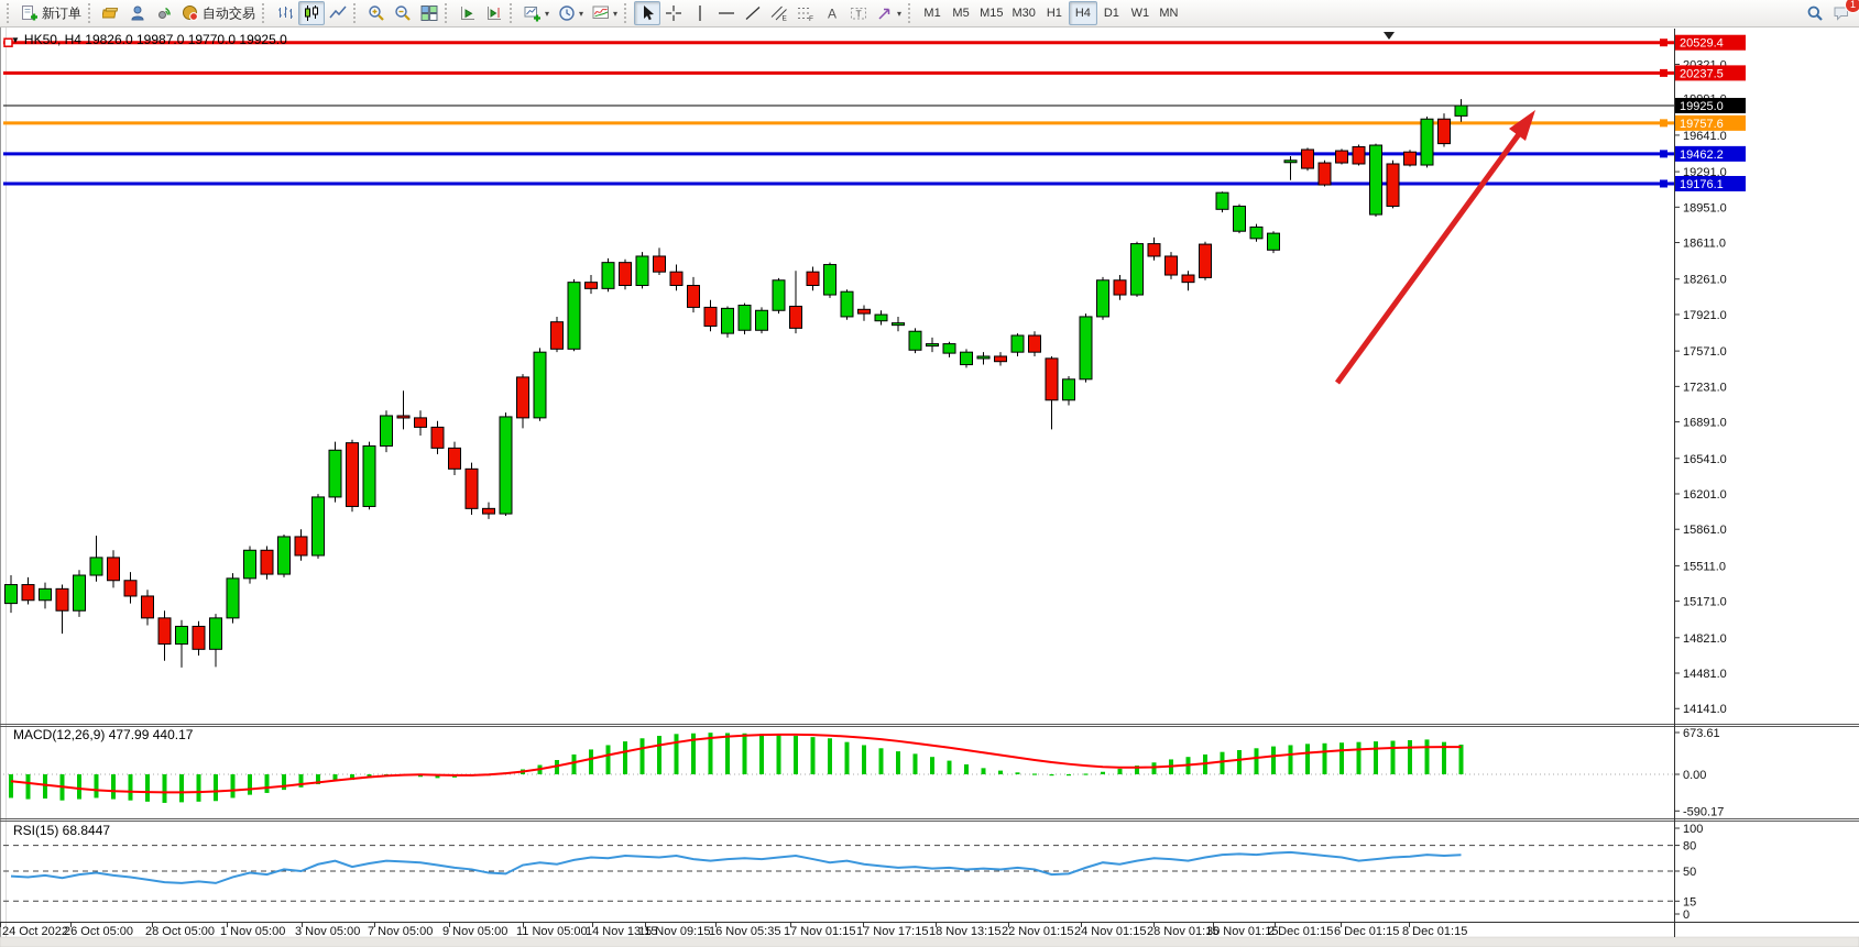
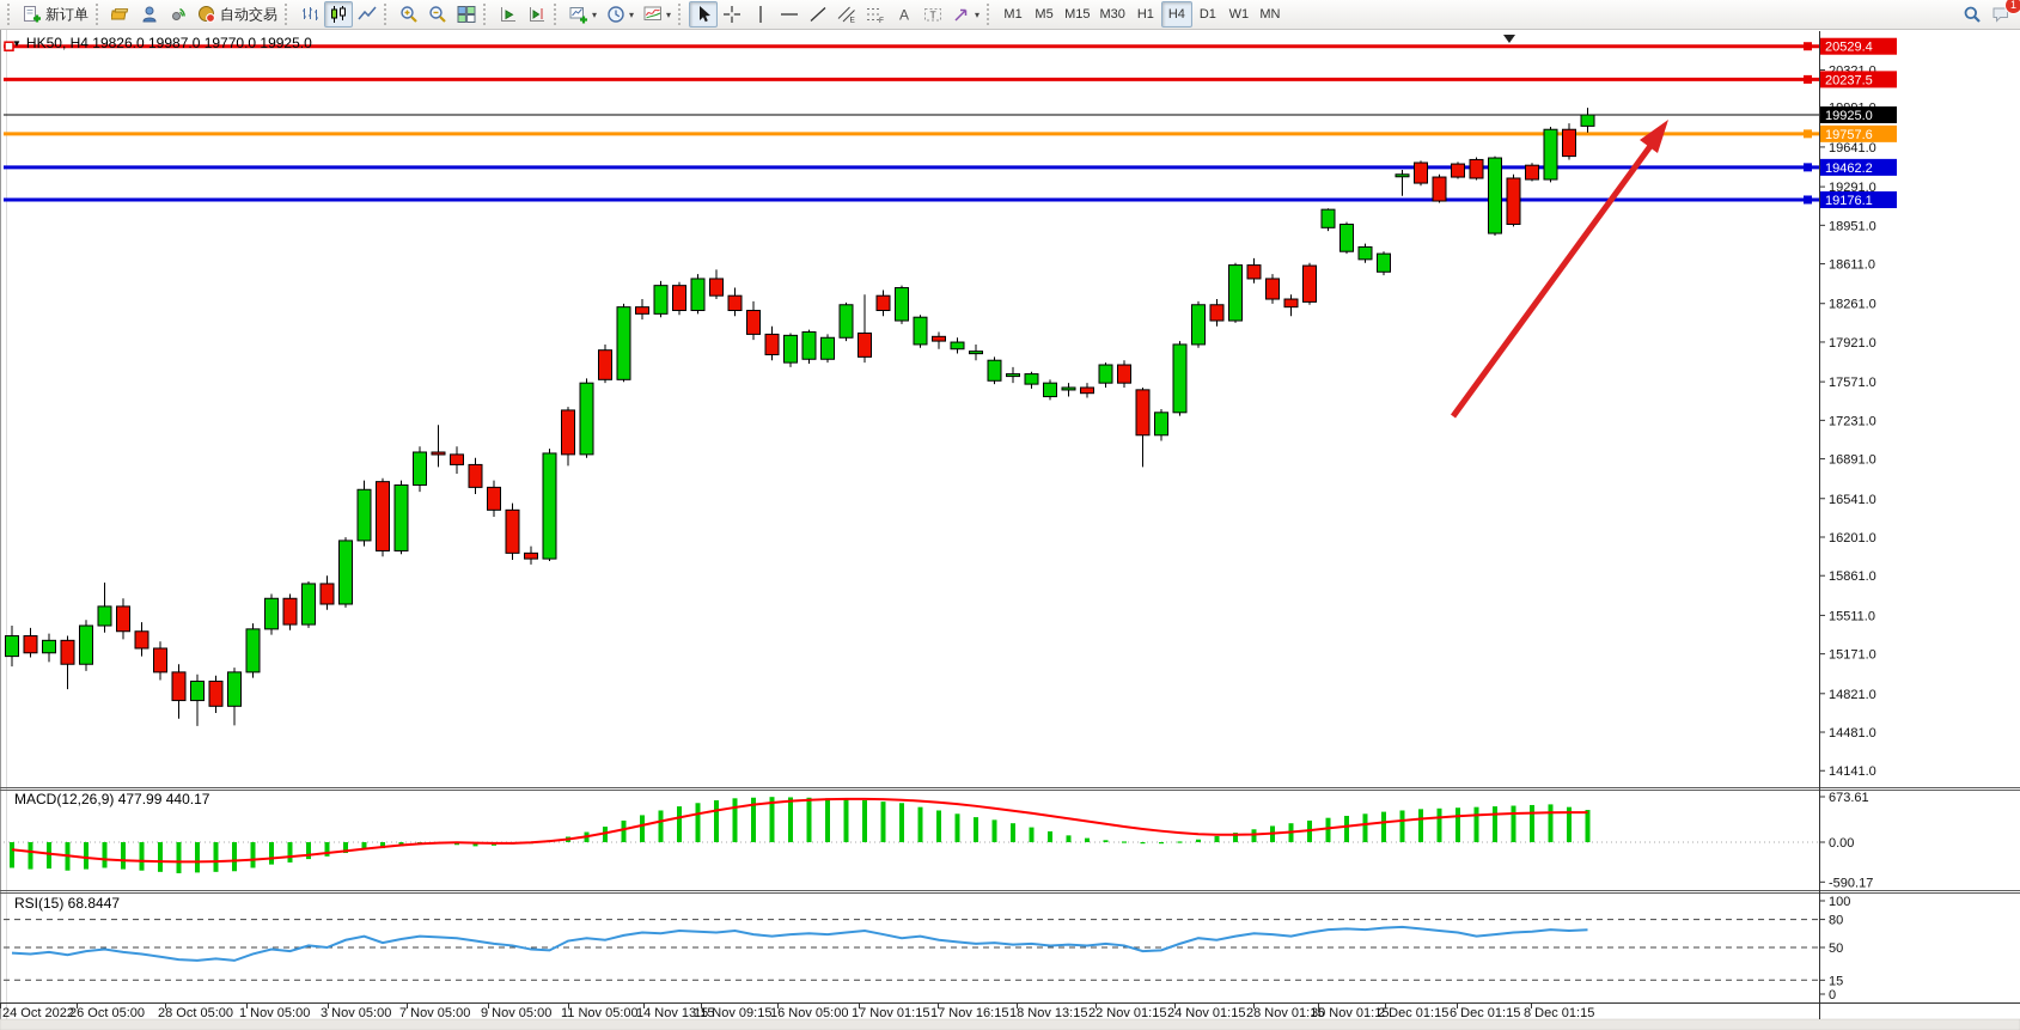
  19641.0
  19291.0
  18951.0
  18611.0
  18261.0
  17921.0
  17571.0
  17231.0
  16891.0
  16541.0
  16201.0
  15861.0
  15511.0
  15171.0
  14821.0
  14481.0
  14141.0
  673.61
  0.00
  -590.17
  100
  80
  50
  15
  0
  24 Oct 2022
  26 Oct 05:00
  28 Oct 05:00
  1 Nov 05:00
  3 Nov 05:00
  7 Nov 05:00
  9 Nov 05:00
  11 Nov 05:00
  14 Nov 13:15
  15 Nov 09:15
- 16 Nov 05:35
+ 16 Nov 05:00
  17 Nov 01:15
- 17 Nov 17:15
+ 17 Nov 16:15
  18 Nov 13:15
  22 Nov 01:15
  24 Nov 01:15
  28 Nov 01:15
  30 Nov 01:15
  2 Dec 01:15
  6 Dec 01:15
  8 Dec 01:15
  20529.4
  20237.5
  19925.0
  19757.6
  19462.2
  19176.1
  新订单
  自动交易
  ▾
  ▾
  ▾
  A
  T
  ▾
  M1
  M5
  M15
  M30
  H1
  H4
  D1
  W1
  MN
  1
  ▼
  HK50, H4 19826.0 19987.0 19770.0 19925.0
  MACD(12,26,9) 477.99 440.17
  RSI(15) 68.8447
